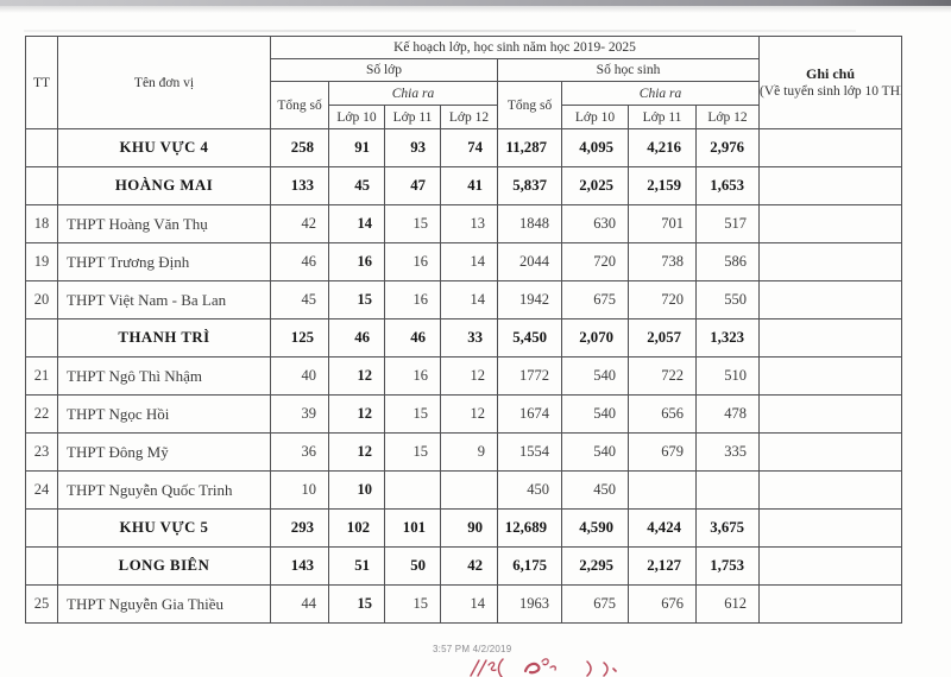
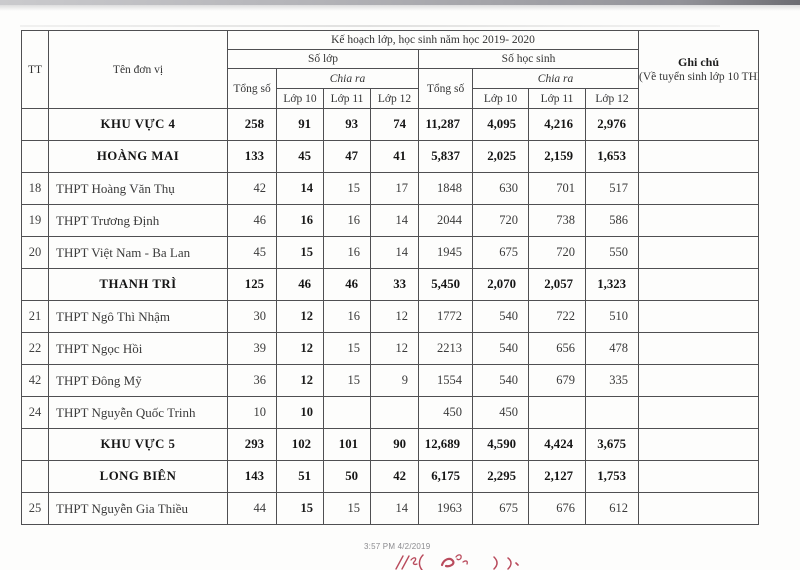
- TT	Tên đơn vị	Kế hoạch lớp, học sinh năm học 2019- 2025	Ghi chú (Về tuyển sinh lớp 10 TH
+ TT	Tên đơn vị	Kế hoạch lớp, học sinh năm học 2019- 2020	Ghi chú (Về tuyển sinh lớp 10 TH
  Số lớp	Số học sinh
  Tổng số	Chia ra	Tổng số	Chia ra
  Lớp 10	Lớp 11	Lớp 12	Lớp 10	Lớp 11	Lớp 12
  	KHU VỰC 4	258	91	93	74	11,287	4,095	4,216	2,976
  	HOÀNG MAI	133	45	47	41	5,837	2,025	2,159	1,653
- 18	THPT Hoàng Văn Thụ	42	14	15	13	1848	630	701	517
+ 18	THPT Hoàng Văn Thụ	42	14	15	17	1848	630	701	517
  19	THPT Trương Định	46	16	16	14	2044	720	738	586
- 20	THPT Việt Nam - Ba Lan	45	15	16	14	1942	675	720	550
+ 20	THPT Việt Nam - Ba Lan	45	15	16	14	1945	675	720	550
  	THANH TRÌ	125	46	46	33	5,450	2,070	2,057	1,323
- 21	THPT Ngô Thì Nhậm	40	12	16	12	1772	540	722	510
+ 21	THPT Ngô Thì Nhậm	30	12	16	12	1772	540	722	510
- 22	THPT Ngọc Hồi	39	12	15	12	1674	540	656	478
+ 22	THPT Ngọc Hồi	39	12	15	12	2213	540	656	478
- 23	THPT Đông Mỹ	36	12	15	9	1554	540	679	335
+ 42	THPT Đông Mỹ	36	12	15	9	1554	540	679	335
  24	THPT Nguyễn Quốc Trinh	10	10			450	450
  	KHU VỰC 5	293	102	101	90	12,689	4,590	4,424	3,675
  	LONG BIÊN	143	51	50	42	6,175	2,295	2,127	1,753
  25	THPT Nguyễn Gia Thiều	44	15	15	14	1963	675	676	612
  3:57 PM 4/2/2019
